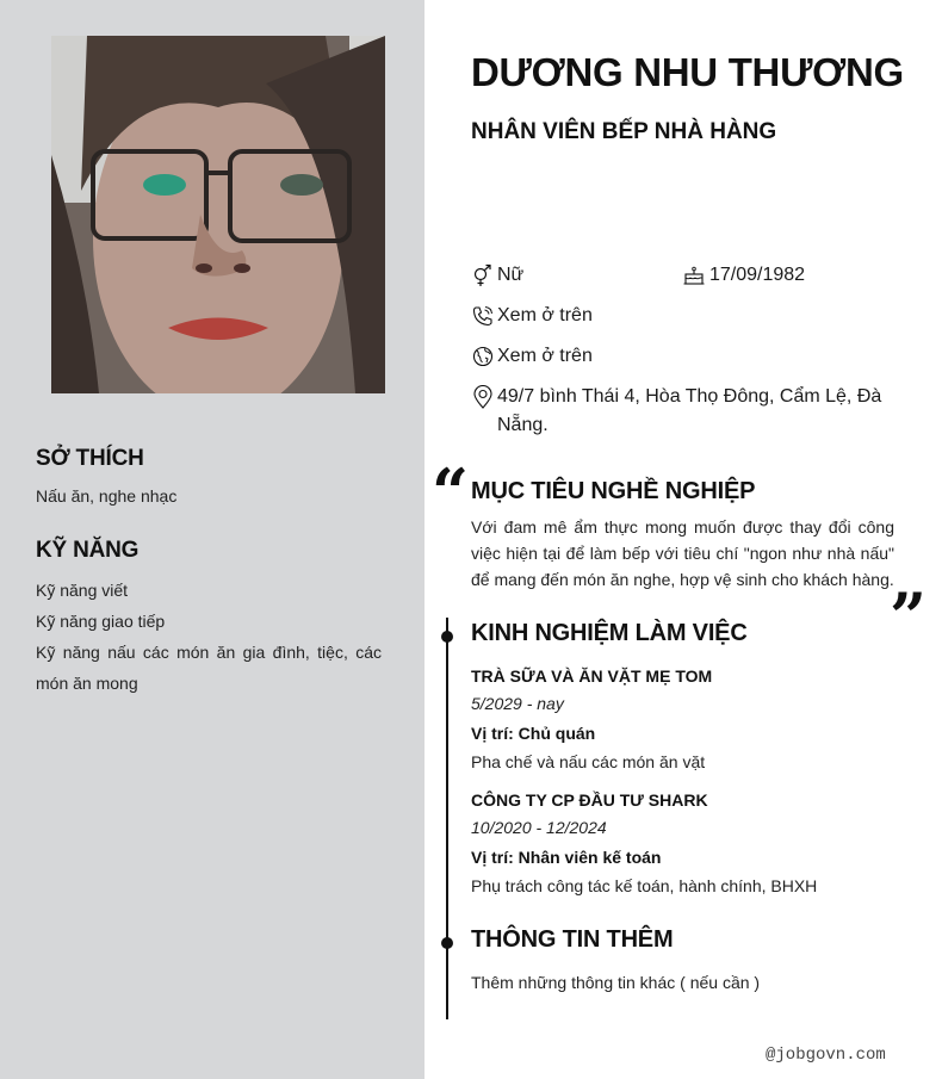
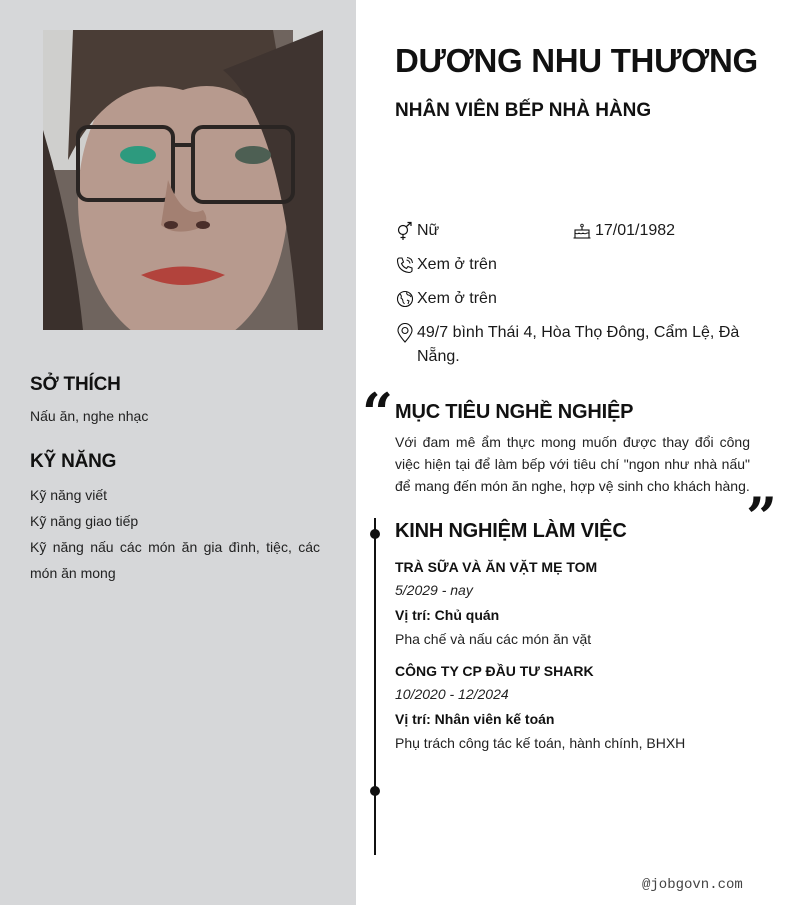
  SỞ THÍCH
  Nấu ăn, nghe nhạc
  KỸ NĂNG
  Kỹ năng viết
  Kỹ năng giao tiếp
  Kỹ năng nấu các món ăn gia đình, tiệc, các món ăn mong
  DƯƠNG NHU THƯƠNG
  NHÂN VIÊN BẾP NHÀ HÀNG
  Nữ
- 17/09/1982
+ 17/01/1982
  Xem ở trên
  Xem ở trên
  49/7 bình Thái 4, Hòa Thọ Đông, Cẩm Lệ, Đà Nẵng.
  “
  MỤC TIÊU NGHỀ NGHIỆP
  Với đam mê ẩm thực mong muốn được thay đổi công việc hiện tại để làm bếp với tiêu chí "ngon như nhà nấu" để mang đến món ăn nghe, hợp vệ sinh cho khách hàng.
  ”
  KINH NGHIỆM LÀM VIỆC
  TRÀ SỮA VÀ ĂN VẶT MẸ TOM
  5/2029 - nay
  Vị trí: Chủ quán
  Pha chế và nấu các món ăn vặt
  CÔNG TY CP ĐẦU TƯ SHARK
  10/2020 - 12/2024
  Vị trí: Nhân viên kế toán
  Phụ trách công tác kế toán, hành chính, BHXH
- THÔNG TIN THÊM
- Thêm những thông tin khác ( nếu cần )
  @jobgovn.com
